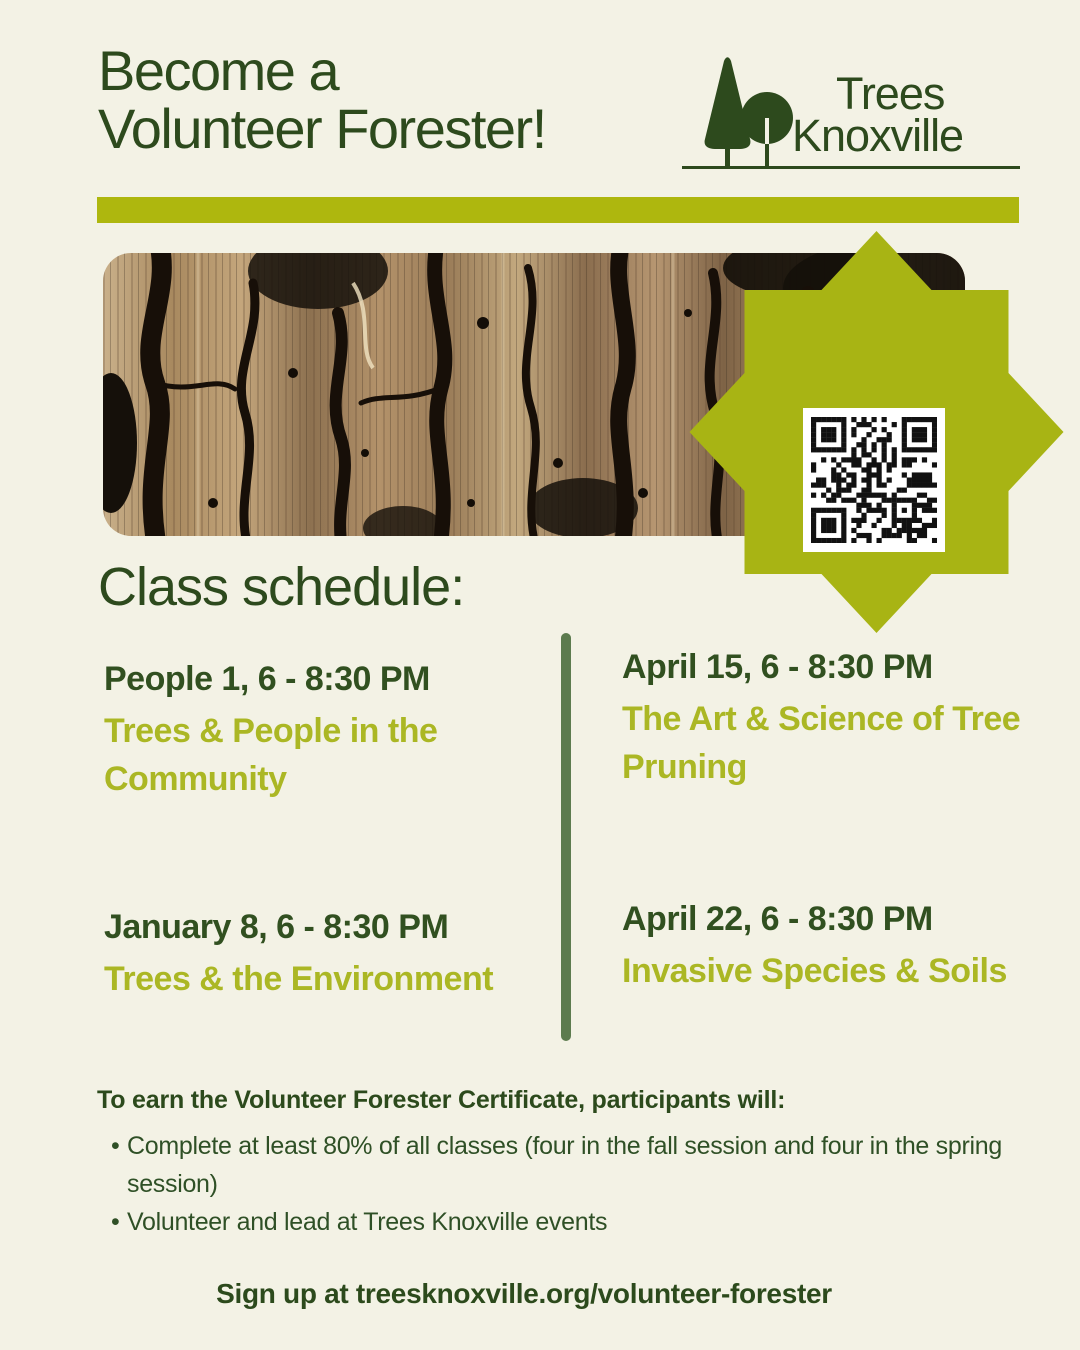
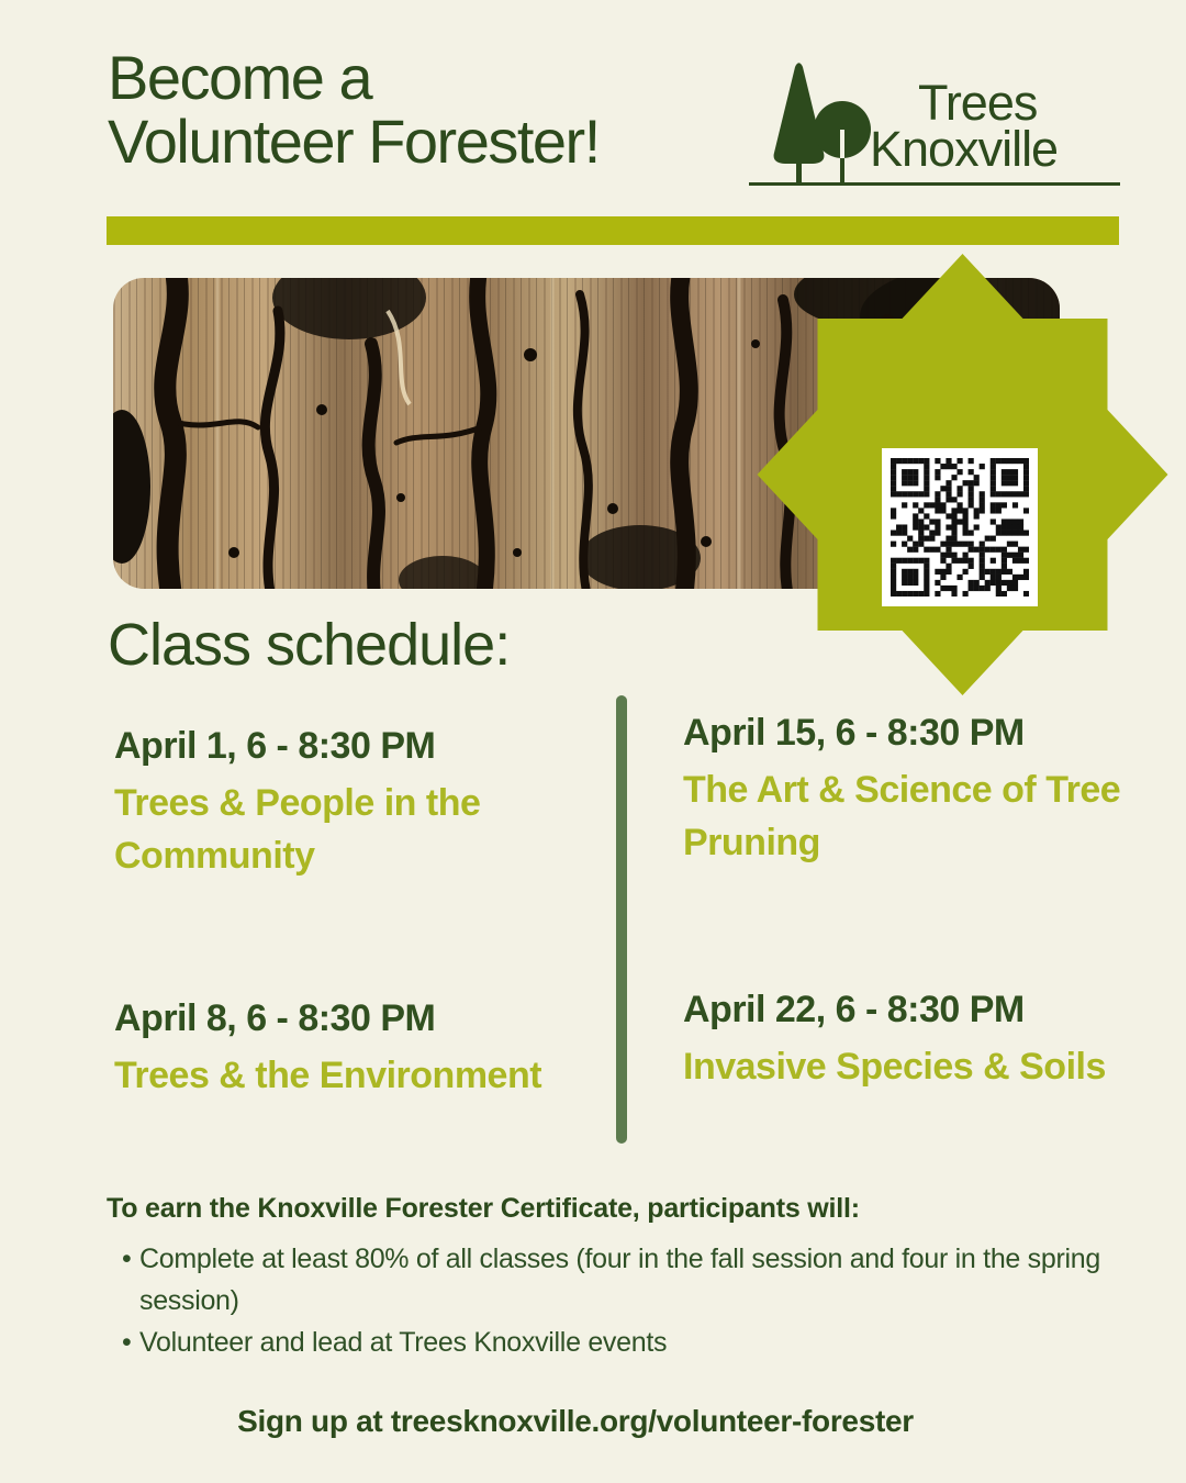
  Become a
  Volunteer Forester!
  Trees
  Knoxville
  Class schedule:
- People 1, 6 - 8:30 PM
+ April 1, 6 - 8:30 PM
  Trees & People in the Community
- January 8, 6 - 8:30 PM
+ April 8, 6 - 8:30 PM
  Trees & the Environment
  April 15, 6 - 8:30 PM
  The Art & Science of Tree Pruning
  April 22, 6 - 8:30 PM
  Invasive Species & Soils
- To earn the Volunteer Forester Certificate, participants will:
+ To earn the Knoxville Forester Certificate, participants will:
  •
  Complete at least 80% of all classes (four in the fall session and four in the spring session)
  •
  Volunteer and lead at Trees Knoxville events
  Sign up at treesknoxville.org/volunteer-forester
